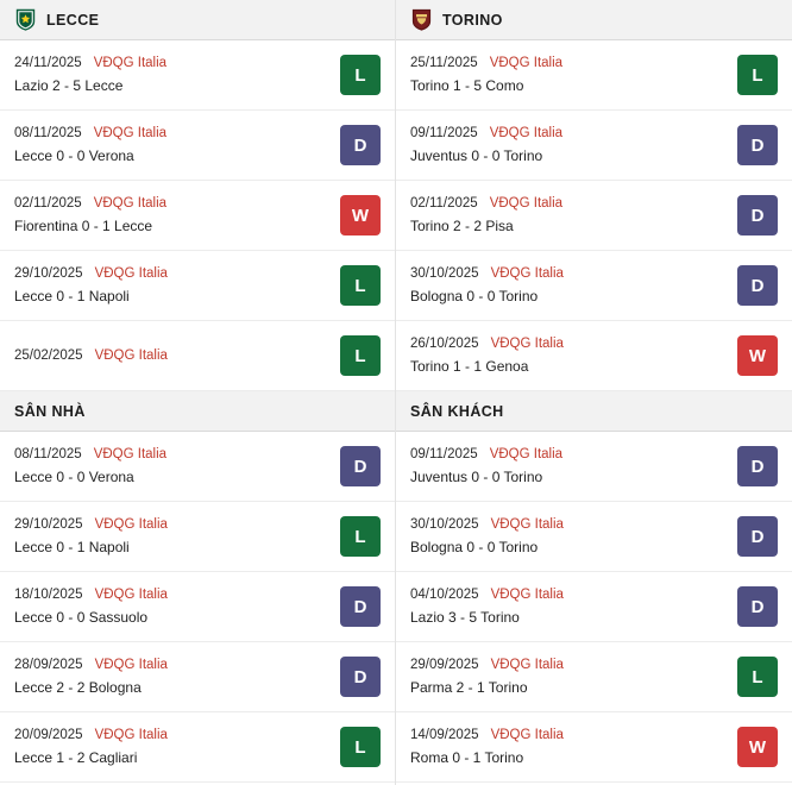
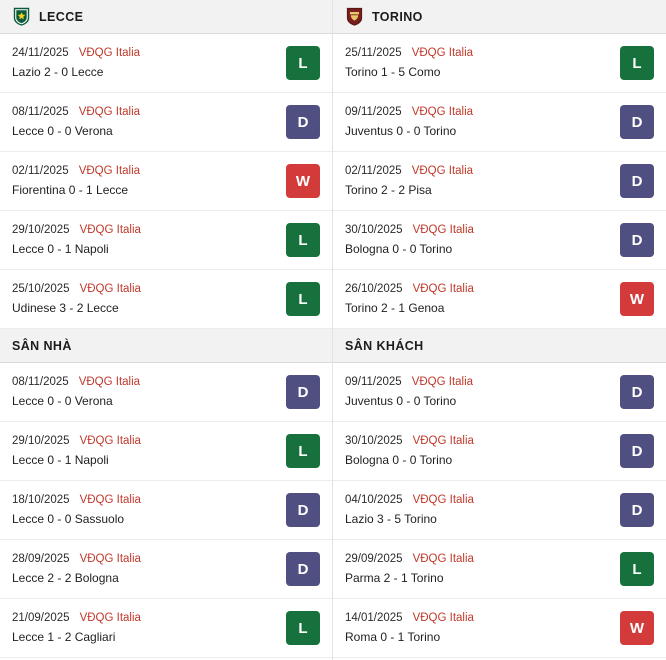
  LECCE
  24/11/2025
  VĐQG Italia
- Lazio 2 - 5 Lecce
+ Lazio 2 - 0 Lecce
  L
  08/11/2025
  VĐQG Italia
  Lecce 0 - 0 Verona
  D
  02/11/2025
  VĐQG Italia
  Fiorentina 0 - 1 Lecce
  W
  29/10/2025
  VĐQG Italia
  Lecce 0 - 1 Napoli
  L
- 25/02/2025
+ 25/10/2025
  VĐQG Italia
+ Udinese 3 - 2 Lecce
  L
  SÂN NHÀ
  08/11/2025
  VĐQG Italia
  Lecce 0 - 0 Verona
  D
  29/10/2025
  VĐQG Italia
  Lecce 0 - 1 Napoli
  L
  18/10/2025
  VĐQG Italia
  Lecce 0 - 0 Sassuolo
  D
  28/09/2025
  VĐQG Italia
  Lecce 2 - 2 Bologna
  D
- 20/09/2025
+ 21/09/2025
  VĐQG Italia
  Lecce 1 - 2 Cagliari
  L
  TORINO
  25/11/2025
  VĐQG Italia
  Torino 1 - 5 Como
  L
  09/11/2025
  VĐQG Italia
  Juventus 0 - 0 Torino
  D
  02/11/2025
  VĐQG Italia
  Torino 2 - 2 Pisa
  D
  30/10/2025
  VĐQG Italia
  Bologna 0 - 0 Torino
  D
  26/10/2025
  VĐQG Italia
- Torino 1 - 1 Genoa
+ Torino 2 - 1 Genoa
  W
  SÂN KHÁCH
  09/11/2025
  VĐQG Italia
  Juventus 0 - 0 Torino
  D
  30/10/2025
  VĐQG Italia
  Bologna 0 - 0 Torino
  D
  04/10/2025
  VĐQG Italia
  Lazio 3 - 5 Torino
  D
  29/09/2025
  VĐQG Italia
  Parma 2 - 1 Torino
  L
- 14/09/2025
+ 14/01/2025
  VĐQG Italia
  Roma 0 - 1 Torino
  W
